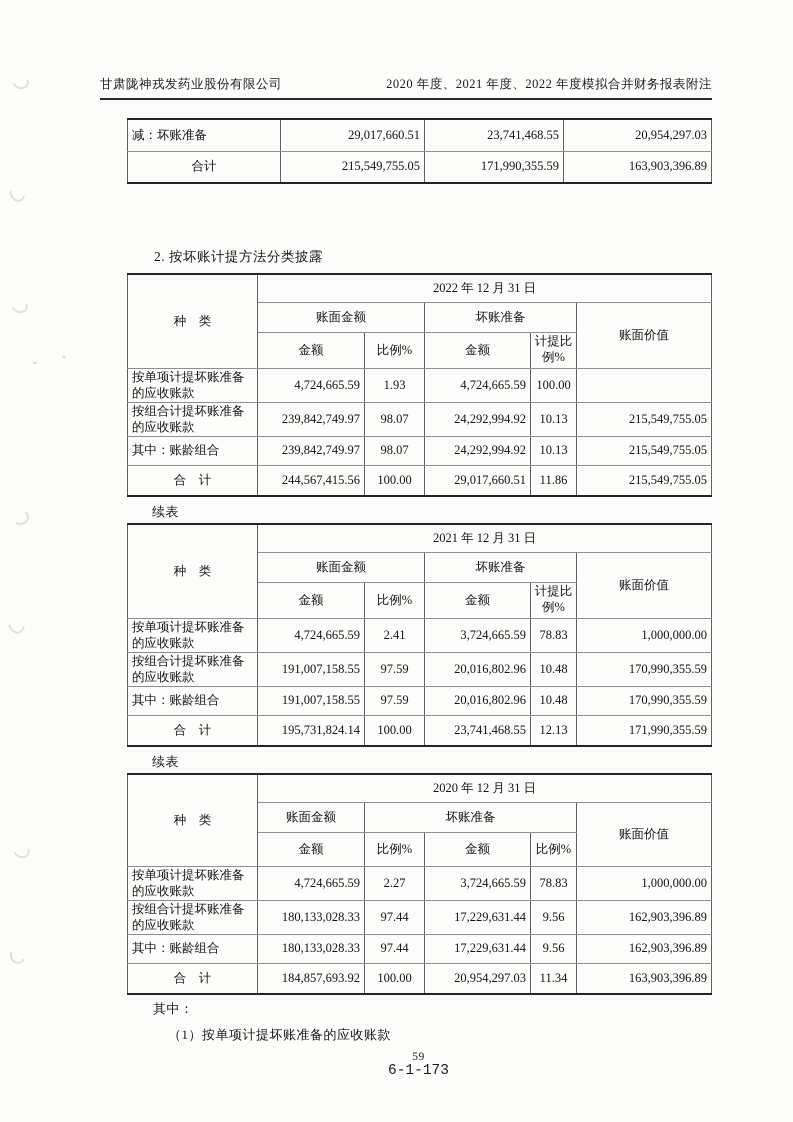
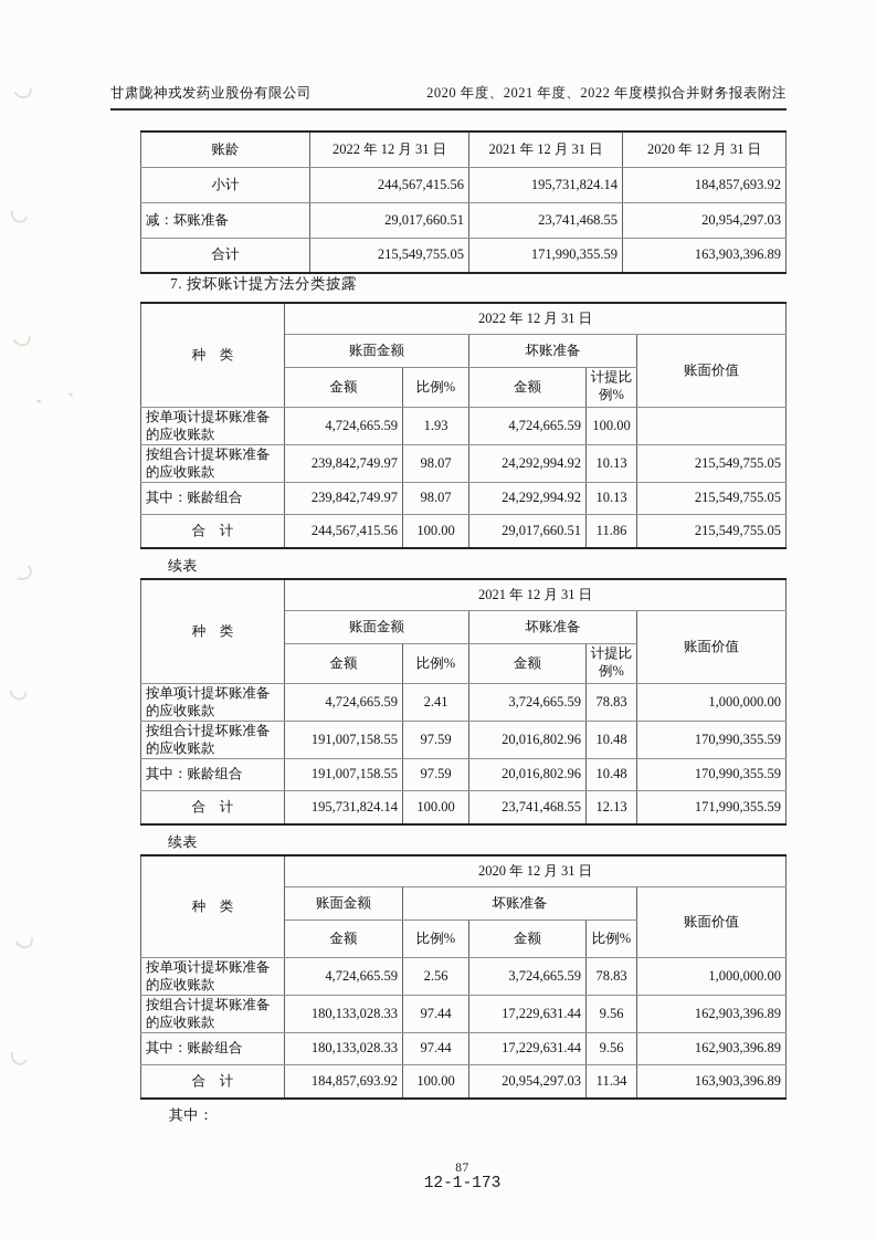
  甘肃陇神戎发药业股份有限公司
  2020 年度、2021 年度、2022 年度模拟合并财务报表附注
+ 账龄	2022 年 12 月 31 日	2021 年 12 月 31 日	2020 年 12 月 31 日
+ 小计	244,567,415.56	195,731,824.14	184,857,693.92
  减：坏账准备	29,017,660.51	23,741,468.55	20,954,297.03
  合计	215,549,755.05	171,990,355.59	163,903,396.89
- 2. 按坏账计提方法分类披露
+ 7. 按坏账计提方法分类披露
  种 类	2022 年 12 月 31 日
  账面金额	坏账准备	账面价值
  金额	比例%	金额	计提比例%
  按单项计提坏账准备的应收账款	4,724,665.59	1.93	4,724,665.59	100.00
  按组合计提坏账准备的应收账款	239,842,749.97	98.07	24,292,994.92	10.13	215,549,755.05
  其中：账龄组合	239,842,749.97	98.07	24,292,994.92	10.13	215,549,755.05
  合 计	244,567,415.56	100.00	29,017,660.51	11.86	215,549,755.05
  续表
  种 类	2021 年 12 月 31 日
  账面金额	坏账准备	账面价值
  金额	比例%	金额	计提比例%
  按单项计提坏账准备的应收账款	4,724,665.59	2.41	3,724,665.59	78.83	1,000,000.00
  按组合计提坏账准备的应收账款	191,007,158.55	97.59	20,016,802.96	10.48	170,990,355.59
  其中：账龄组合	191,007,158.55	97.59	20,016,802.96	10.48	170,990,355.59
  合 计	195,731,824.14	100.00	23,741,468.55	12.13	171,990,355.59
  续表
  种 类	2020 年 12 月 31 日
  账面金额	坏账准备	账面价值
  金额	比例%	金额	比例%
- 按单项计提坏账准备的应收账款	4,724,665.59	2.27	3,724,665.59	78.83	1,000,000.00
+ 按单项计提坏账准备的应收账款	4,724,665.59	2.56	3,724,665.59	78.83	1,000,000.00
  按组合计提坏账准备的应收账款	180,133,028.33	97.44	17,229,631.44	9.56	162,903,396.89
  其中：账龄组合	180,133,028.33	97.44	17,229,631.44	9.56	162,903,396.89
  合 计	184,857,693.92	100.00	20,954,297.03	11.34	163,903,396.89
  其中：
- （1）按单项计提坏账准备的应收账款
- 59
+ 87
- 6-1-173
+ 12-1-173
